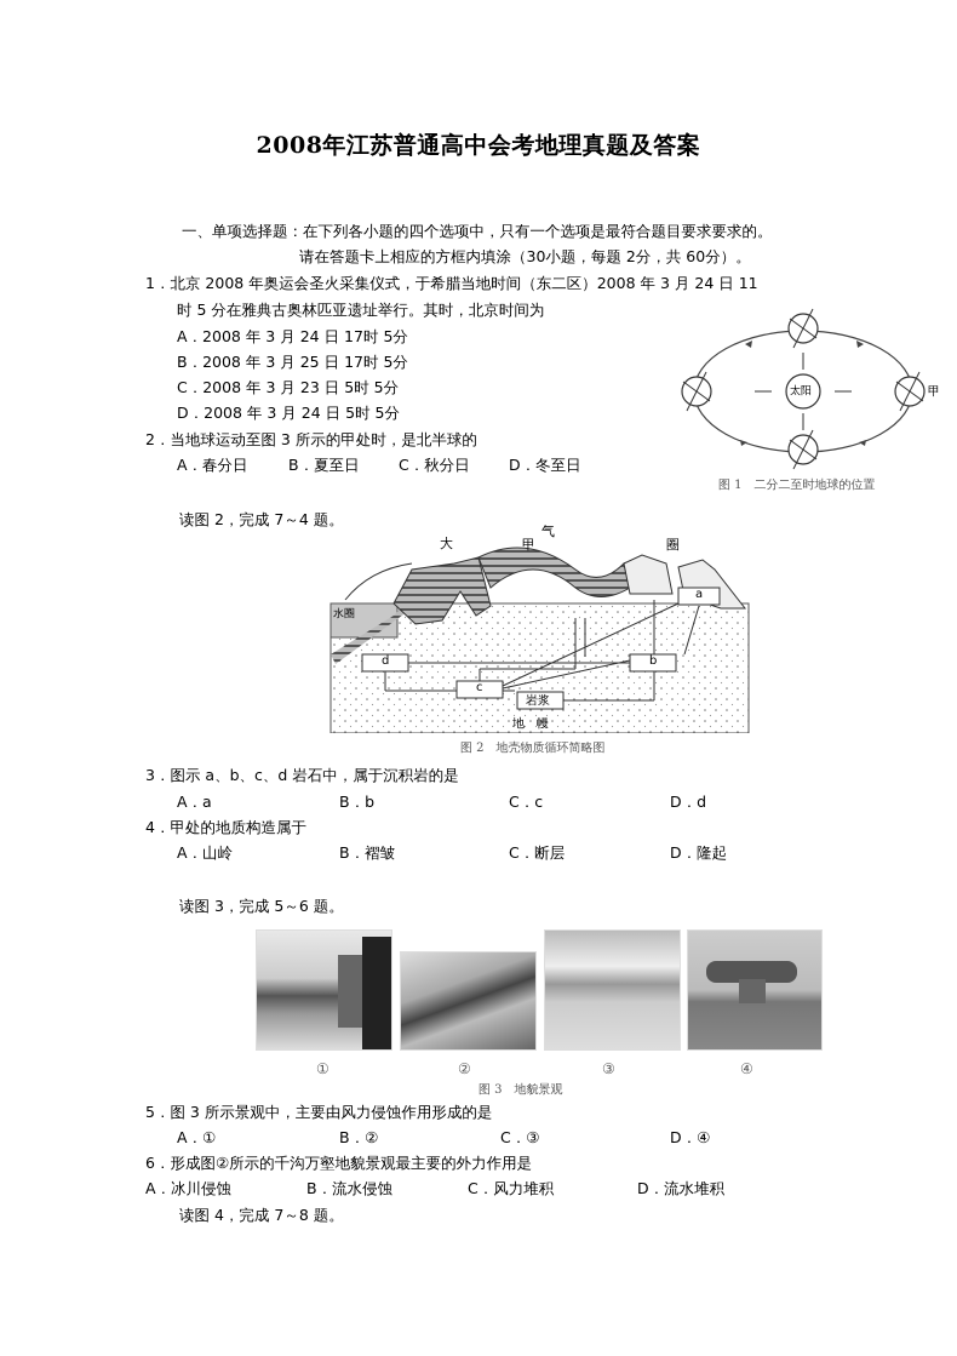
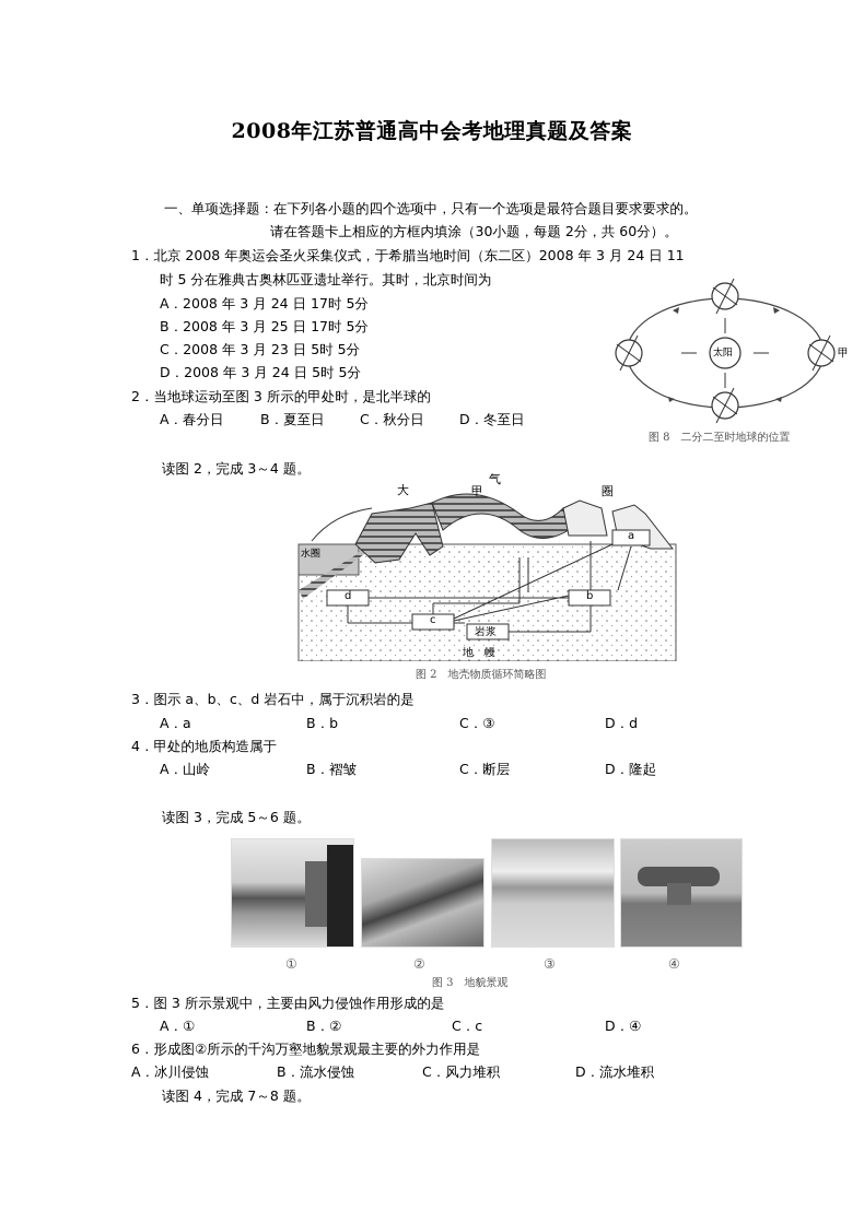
  2008年江苏普通高中会考地理真题及答案
  一、单项选择题：在下列各小题的四个选项中，只有一个选项是最符合题目要求要求的。
  请在答题卡上相应的方框内填涂（30小题，每题 2分，共 60分）。
  1．北京 2008 年奥运会圣火采集仪式，于希腊当地时间（东二区）2008 年 3 月 24 日 11
  时 5 分在雅典古奥林匹亚遗址举行。其时，北京时间为
  A．2008 年 3 月 24 日 17时 5分
  B．2008 年 3 月 25 日 17时 5分
  C．2008 年 3 月 23 日 5时 5分
  D．2008 年 3 月 24 日 5时 5分
  2．当地球运动至图 3 所示的甲处时，是北半球的
  A．春分日
  B．夏至日
  C．秋分日
  D．冬至日
  太阳
  甲
- 图 1 二分二至时地球的位置
+ 图 8 二分二至时地球的位置
- 读图 2，完成 7～4 题。
+ 读图 2，完成 3～4 题。
  大
  气
  圈
  甲
  水圈
  d
  c
  b
  a
  岩浆
  地 幔
  图 2 地壳物质循环简略图
  3．图示 a、b、c、d 岩石中，属于沉积岩的是
  A．a
  B．b
- C．c
+ C．③
  D．d
  4．甲处的地质构造属于
  A．山岭
  B．褶皱
  C．断层
  D．隆起
  读图 3，完成 5～6 题。
  ①
  ②
  ③
  ④
  图 3 地貌景观
  5．图 3 所示景观中，主要由风力侵蚀作用形成的是
  A．①
  B．②
- C．③
+ C．c
  D．④
  6．形成图②所示的千沟万壑地貌景观最主要的外力作用是
  A．冰川侵蚀
  B．流水侵蚀
  C．风力堆积
  D．流水堆积
  读图 4，完成 7～8 题。
